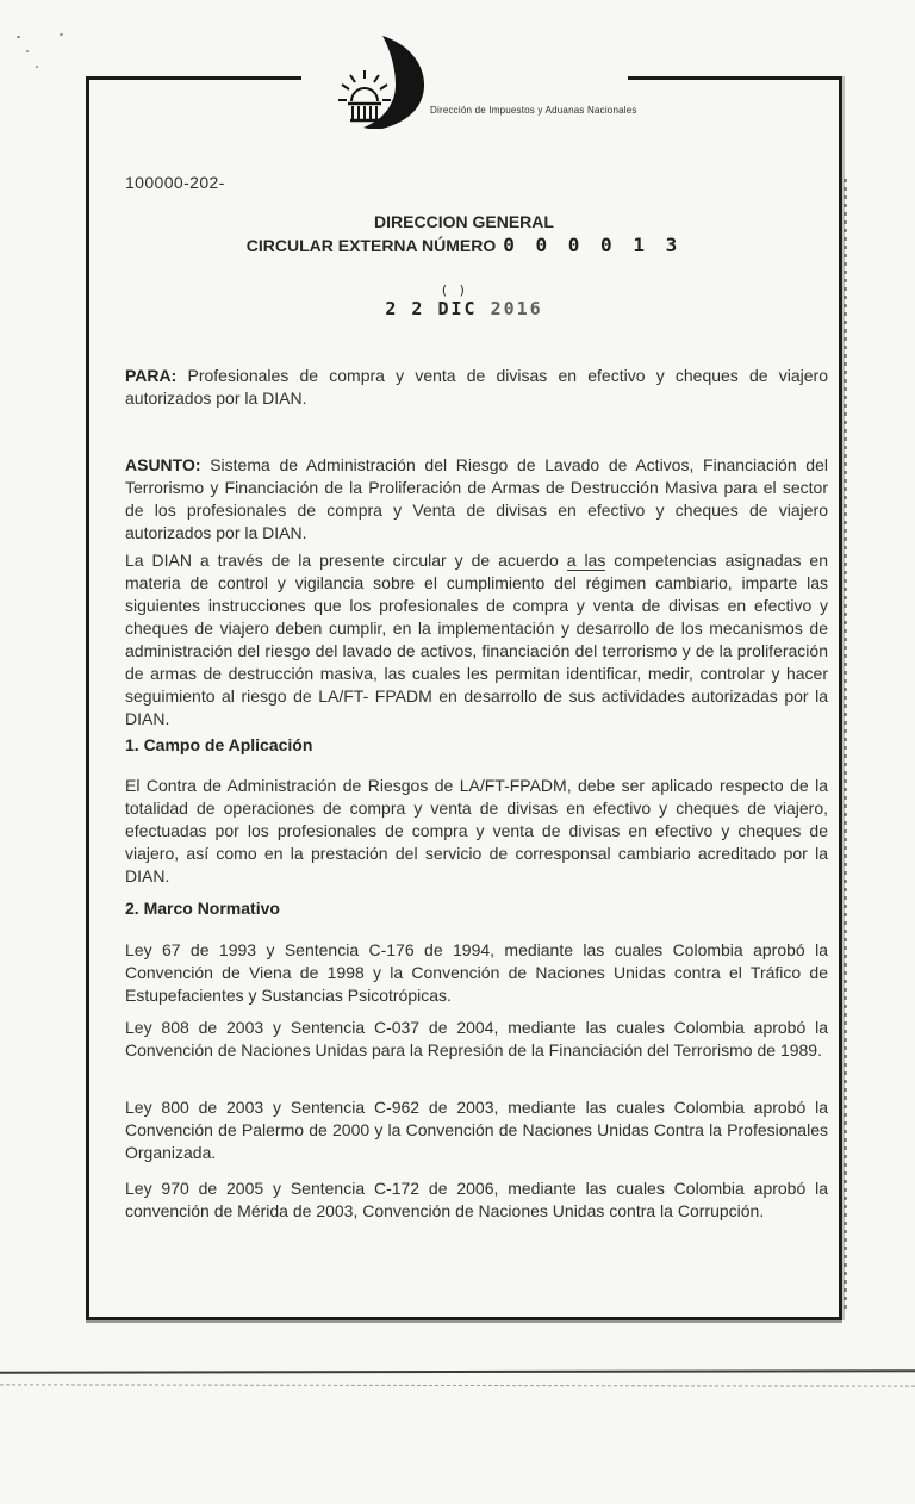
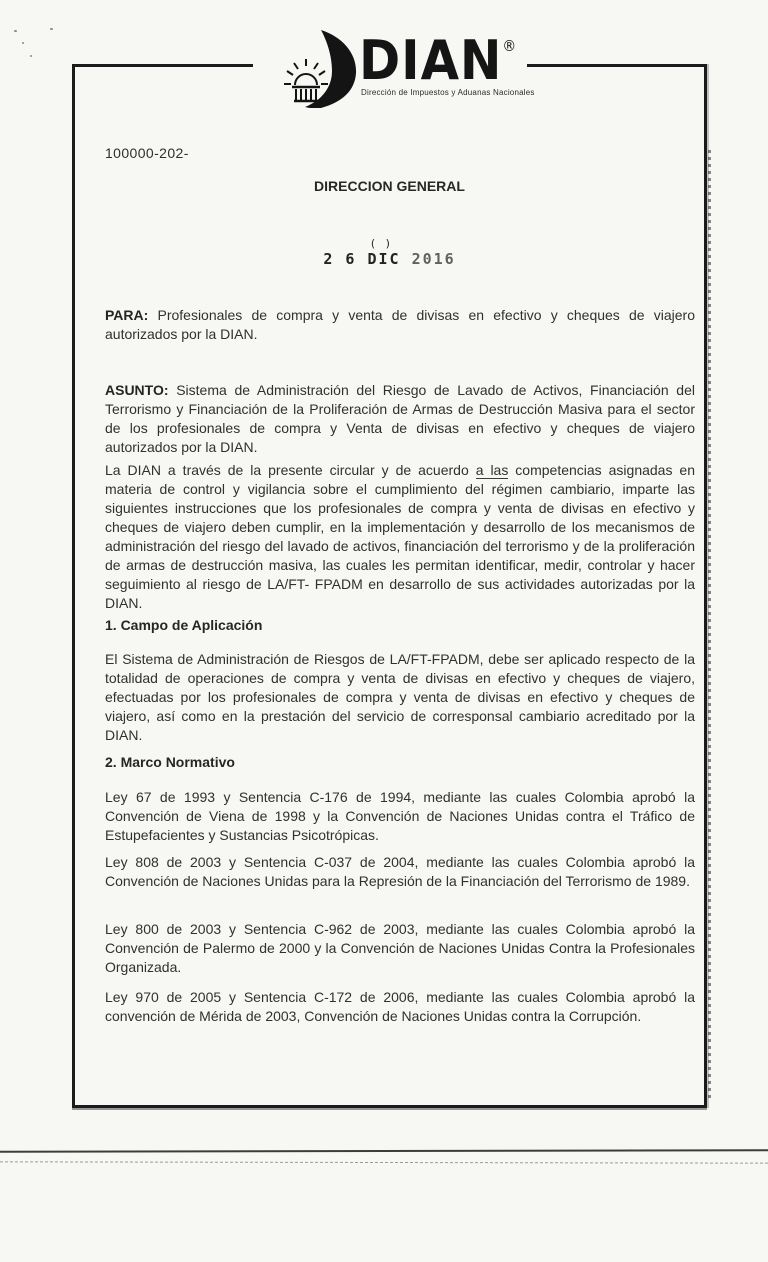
+ DIAN®
  Dirección de Impuestos y Aduanas Nacionales
  100000-202-
  DIRECCION GENERAL
- CIRCULAR EXTERNA NÚMERO 0 0 0 0 1 3
- 2 2
+ 2 6
  ( )
  DIC 2016
  PARA: Profesionales de compra y venta de divisas en efectivo y cheques de viajero autorizados por la DIAN.
  ASUNTO: Sistema de Administración del Riesgo de Lavado de Activos, Financiación del Terrorismo y Financiación de la Proliferación de Armas de Destrucción Masiva para el sector de los profesionales de compra y Venta de divisas en efectivo y cheques de viajero autorizados por la DIAN.
  La DIAN a través de la presente circular y de acuerdo a las competencias asignadas en materia de control y vigilancia sobre el cumplimiento del régimen cambiario, imparte las siguientes instrucciones que los profesionales de compra y venta de divisas en efectivo y cheques de viajero deben cumplir, en la implementación y desarrollo de los mecanismos de administración del riesgo del lavado de activos, financiación del terrorismo y de la proliferación de armas de destrucción masiva, las cuales les permitan identificar, medir, controlar y hacer seguimiento al riesgo de LA/FT- FPADM en desarrollo de sus actividades autorizadas por la DIAN.
  1. Campo de Aplicación
- El Contra de Administración de Riesgos de LA/FT-FPADM, debe ser aplicado respecto de la totalidad de operaciones de compra y venta de divisas en efectivo y cheques de viajero, efectuadas por los profesionales de compra y venta de divisas en efectivo y cheques de viajero, así como en la prestación del servicio de corresponsal cambiario acreditado por la DIAN.
+ El Sistema de Administración de Riesgos de LA/FT-FPADM, debe ser aplicado respecto de la totalidad de operaciones de compra y venta de divisas en efectivo y cheques de viajero, efectuadas por los profesionales de compra y venta de divisas en efectivo y cheques de viajero, así como en la prestación del servicio de corresponsal cambiario acreditado por la DIAN.
  2. Marco Normativo
  Ley 67 de 1993 y Sentencia C-176 de 1994, mediante las cuales Colombia aprobó la Convención de Viena de 1998 y la Convención de Naciones Unidas contra el Tráfico de Estupefacientes y Sustancias Psicotrópicas.
  Ley 808 de 2003 y Sentencia C-037 de 2004, mediante las cuales Colombia aprobó la Convención de Naciones Unidas para la Represión de la Financiación del Terrorismo de 1989.
  Ley 800 de 2003 y Sentencia C-962 de 2003, mediante las cuales Colombia aprobó la Convención de Palermo de 2000 y la Convención de Naciones Unidas Contra la Profesionales Organizada.
  Ley 970 de 2005 y Sentencia C-172 de 2006, mediante las cuales Colombia aprobó la convención de Mérida de 2003, Convención de Naciones Unidas contra la Corrupción.
